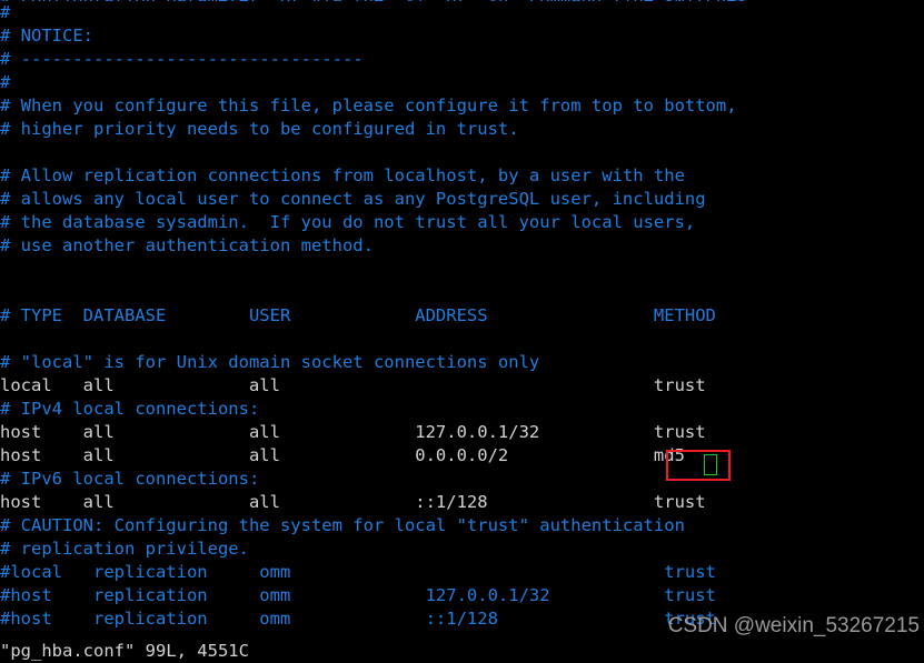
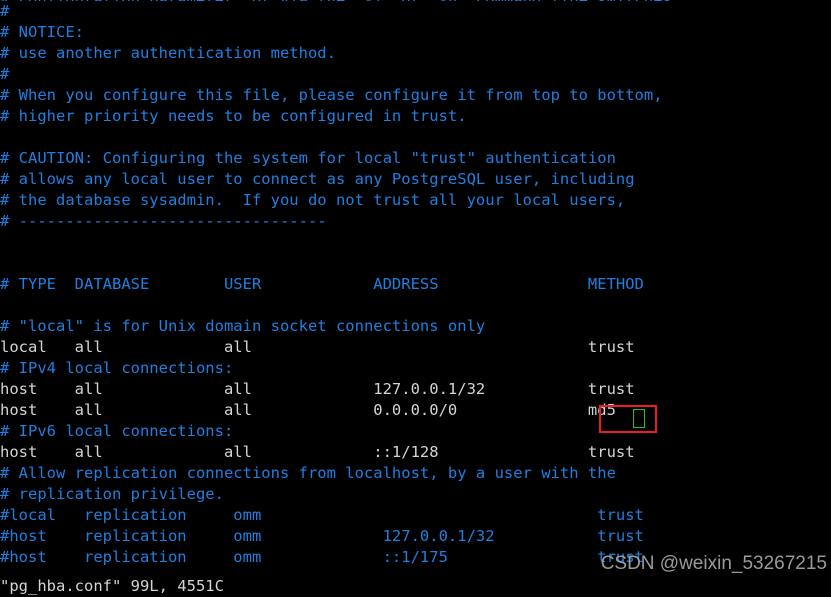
  # configuration parameter, or via the "-i" or "-h" command line switches.
  #
  # NOTICE:
- # ---------------------------------
+ # use another authentication method.
  #
  # When you configure this file, please configure it from top to bottom,
  # higher priority needs to be configured in trust.
- # Allow replication connections from localhost, by a user with the
+ # CAUTION: Configuring the system for local "trust" authentication
  # allows any local user to connect as any PostgreSQL user, including
  # the database sysadmin. If you do not trust all your local users,
- # use another authentication method.
+ # ---------------------------------
  # TYPE DATABASE USER ADDRESS METHOD
  # "local" is for Unix domain socket connections only
  local all all trust
  # IPv4 local connections:
  host all all 127.0.0.1/32 trust
- host all all 0.0.0.0/2 md5
+ host all all 0.0.0.0/0 md5
  # IPv6 local connections:
  host all all ::1/128 trust
- # CAUTION: Configuring the system for local "trust" authentication
+ # Allow replication connections from localhost, by a user with the
  # replication privilege.
  #local replication omm trust
  #host replication omm 127.0.0.1/32 trust
- #host replication omm ::1/128 trust
+ #host replication omm ::1/175 trust
  "pg_hba.conf" 99L, 4551C
  CSDN @weixin_53267215
